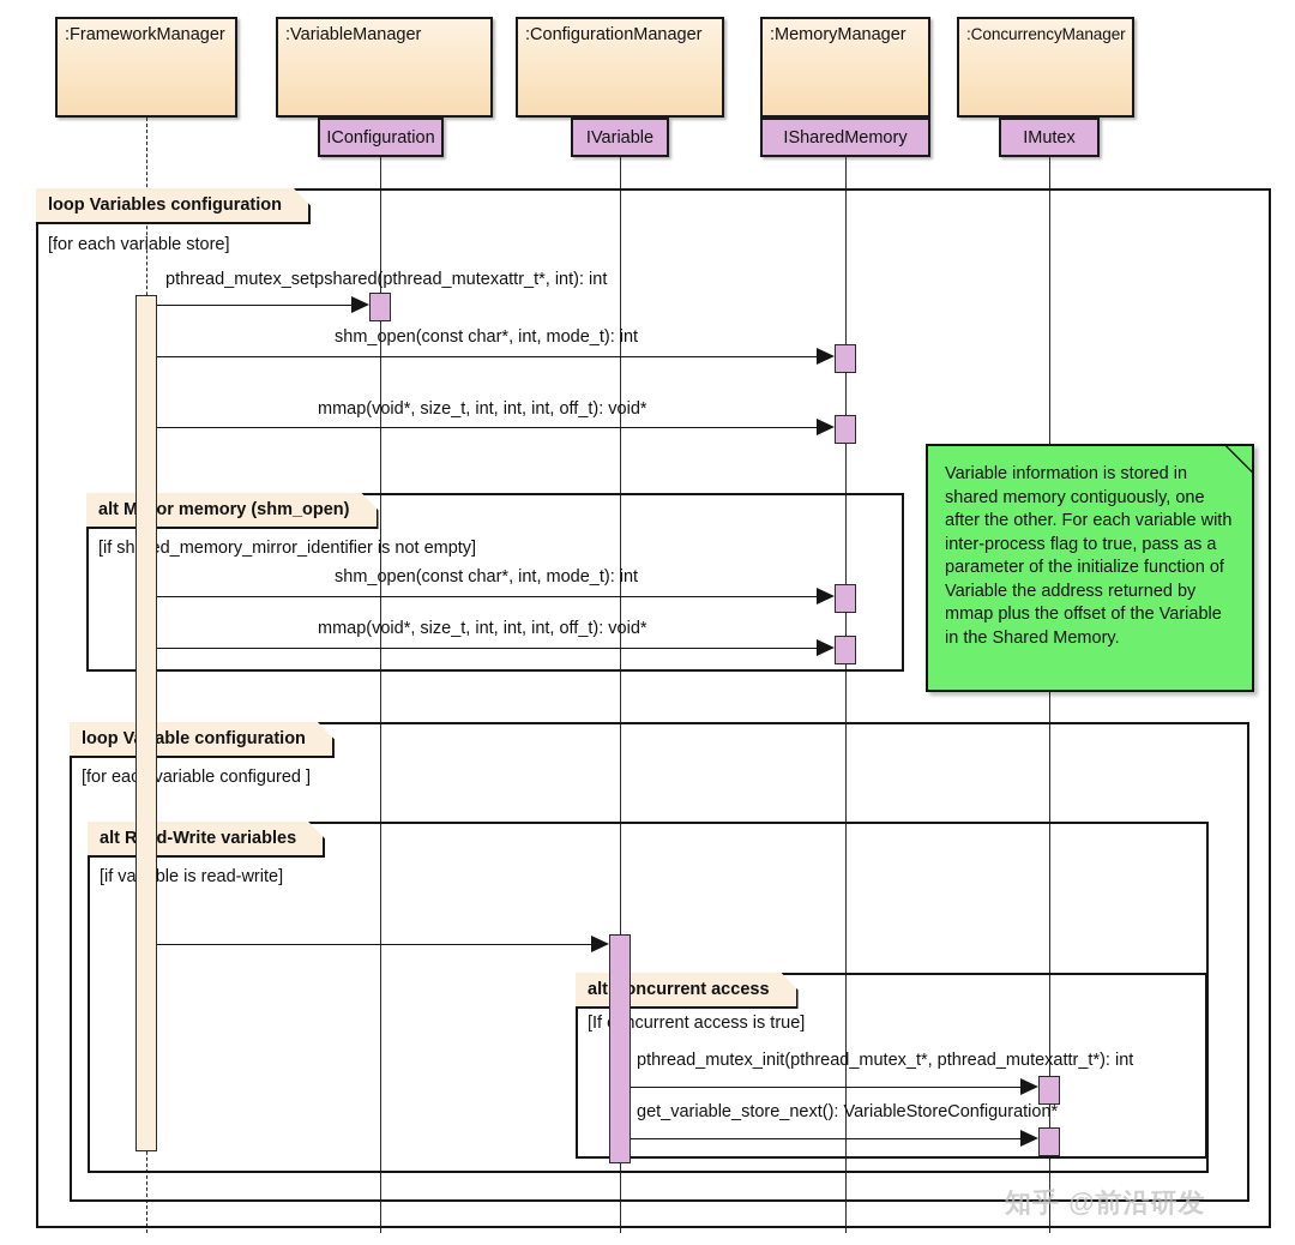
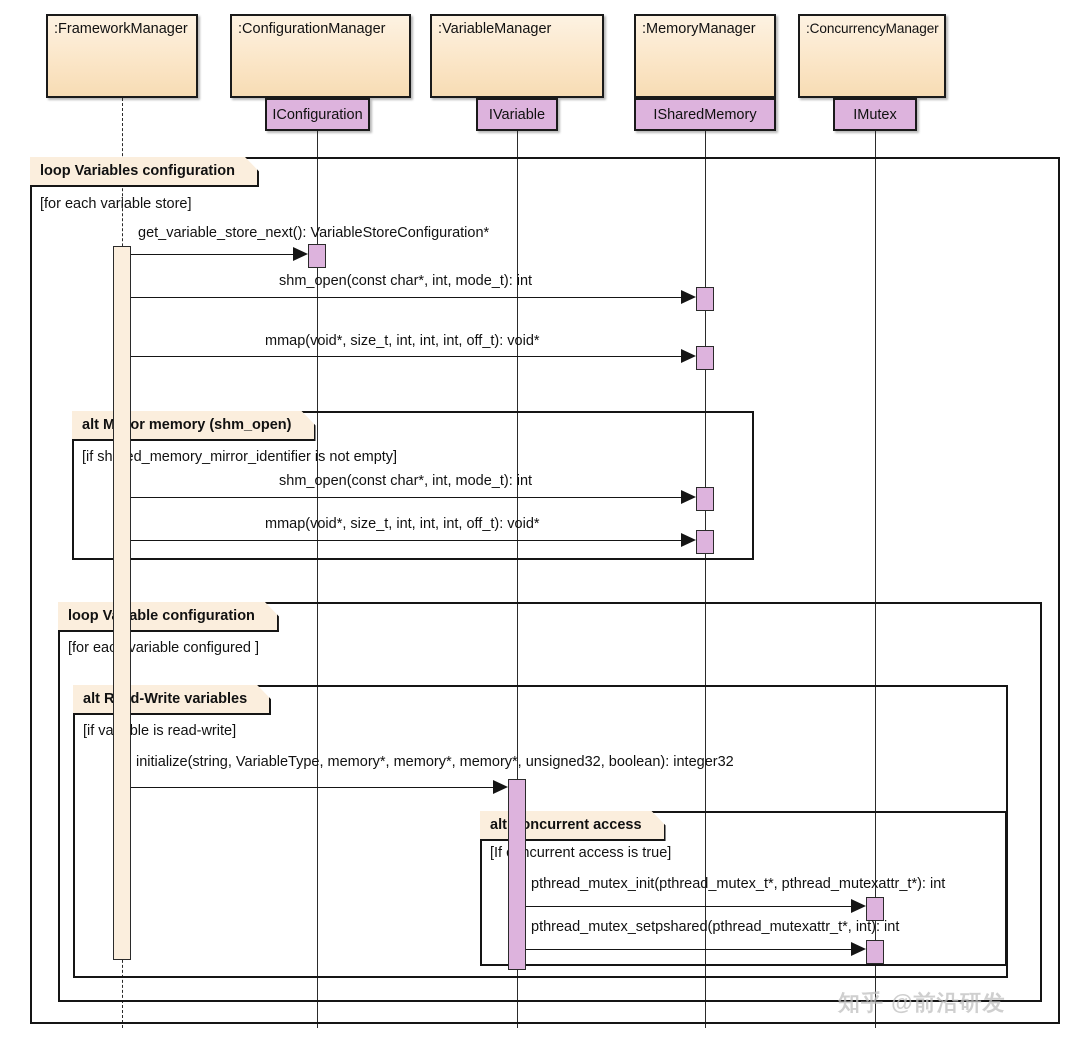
  :FrameworkManager
- :VariableManager
+ :ConfigurationManager
  IConfiguration
- :ConfigurationManager
+ :VariableManager
  IVariable
  :MemoryManager
  ISharedMemory
  :ConcurrencyManager
  IMutex
  loop Variables configuration
  [for each variable store]
  alt Mor memory (shm_open)
  [if shd_memory_mirror_identifier is not empty]
  loop Vable configuration
  [for ea variable configured ]
  alt Rd-Write variables
  [if vable is read-write]
  altncurrent access
  [Ifcurrent access is true]
- pthread_mutex_setpshared(pthread_mutexattr_t*, int): int
+ get_variable_store_next(): VariableStoreConfiguration*
  shm_open(const char*, int, mode_t): int
  mmap(void*, size_t, int, int, int, off_t): void*
  shm_open(const char*, int, mode_t): int
  mmap(void*, size_t, int, int, int, off_t): void*
+ initialize(string, VariableType, memory*, memory*, memory*, unsigned32, boolean): integer32
  pthread_mutex_init(pthread_mutex_t*, pthread_mutexattr_t*): int
- get_variable_store_next(): VariableStoreConfiguration*
+ pthread_mutex_setpshared(pthread_mutexattr_t*, int): int
- Variable information is stored in shared memory contiguously, one after the other. For each variable with inter-process flag to true, pass as a parameter of the initialize function of Variable the address returned by mmap plus the offset of the Variable in the Shared Memory.
  知乎 @前沿研发
